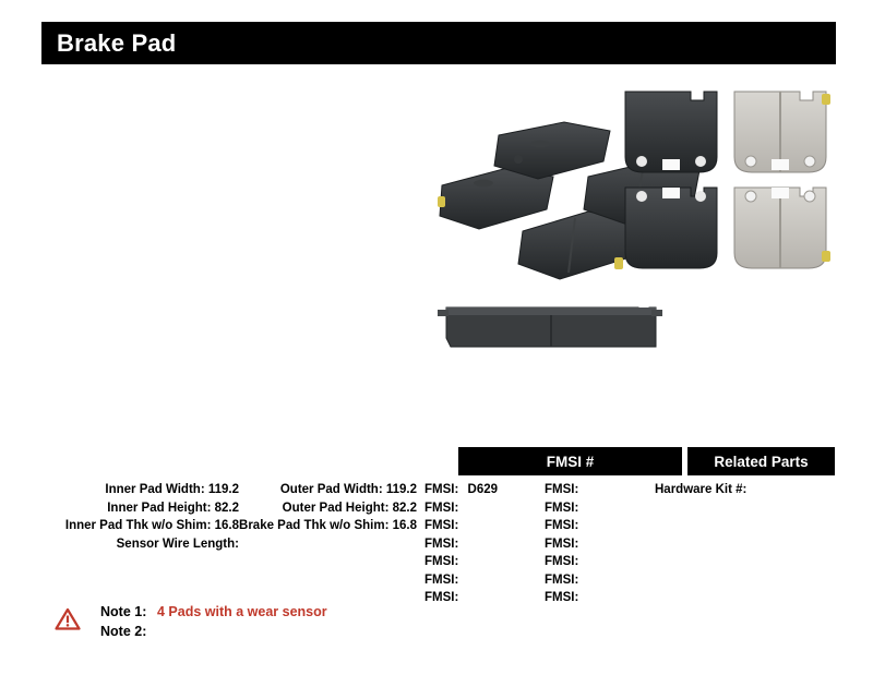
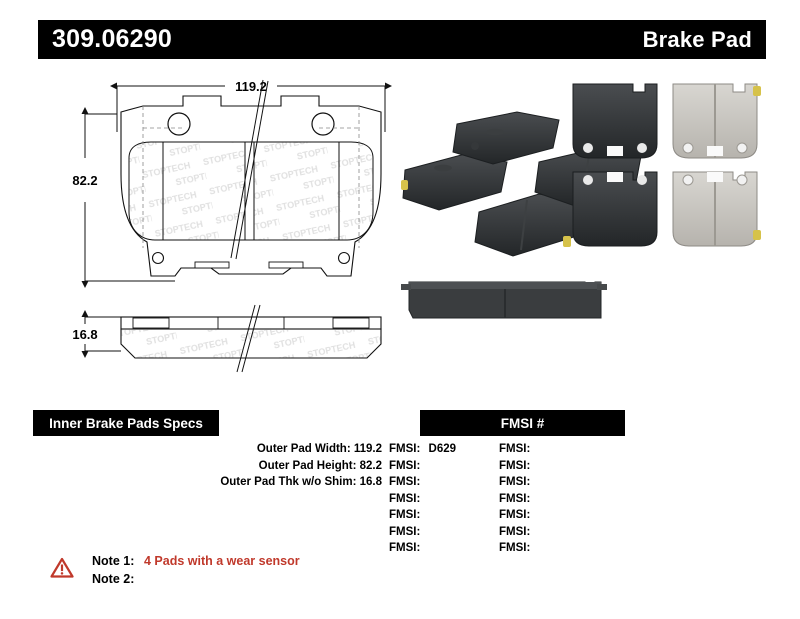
+ 309.06290
  Brake Pad
+ 119.2
+ 82.2
+ 16.8
+ Inner Brake Pads Specs
  FMSI #
- Related Parts
- Inner Pad Width: 119.2
- Inner Pad Height: 82.2
- Inner Pad Thk w/o Shim: 16.8
- Sensor Wire Length:
  Outer Pad Width: 119.2
  Outer Pad Height: 82.2
- Brake Pad Thk w/o Shim: 16.8
+ Outer Pad Thk w/o Shim: 16.8
  FMSI: D629
  FMSI:
  FMSI:
  FMSI:
  FMSI:
  FMSI:
  FMSI:
  FMSI:
  FMSI:
  FMSI:
  FMSI:
  FMSI:
  FMSI:
  FMSI:
- Hardware Kit #:
  Note 1: 4 Pads with a wear sensor
  Note 2:
